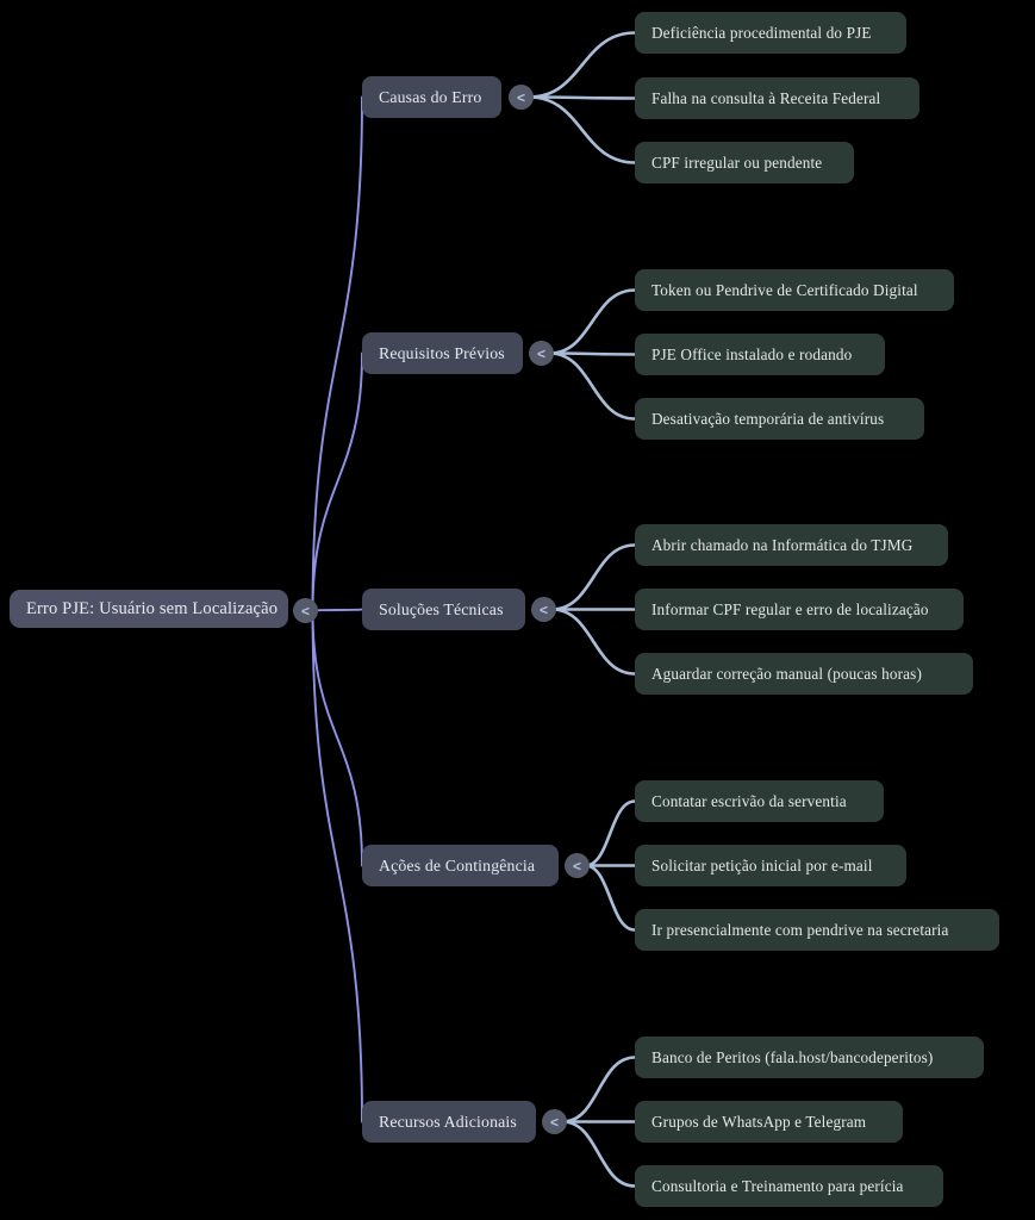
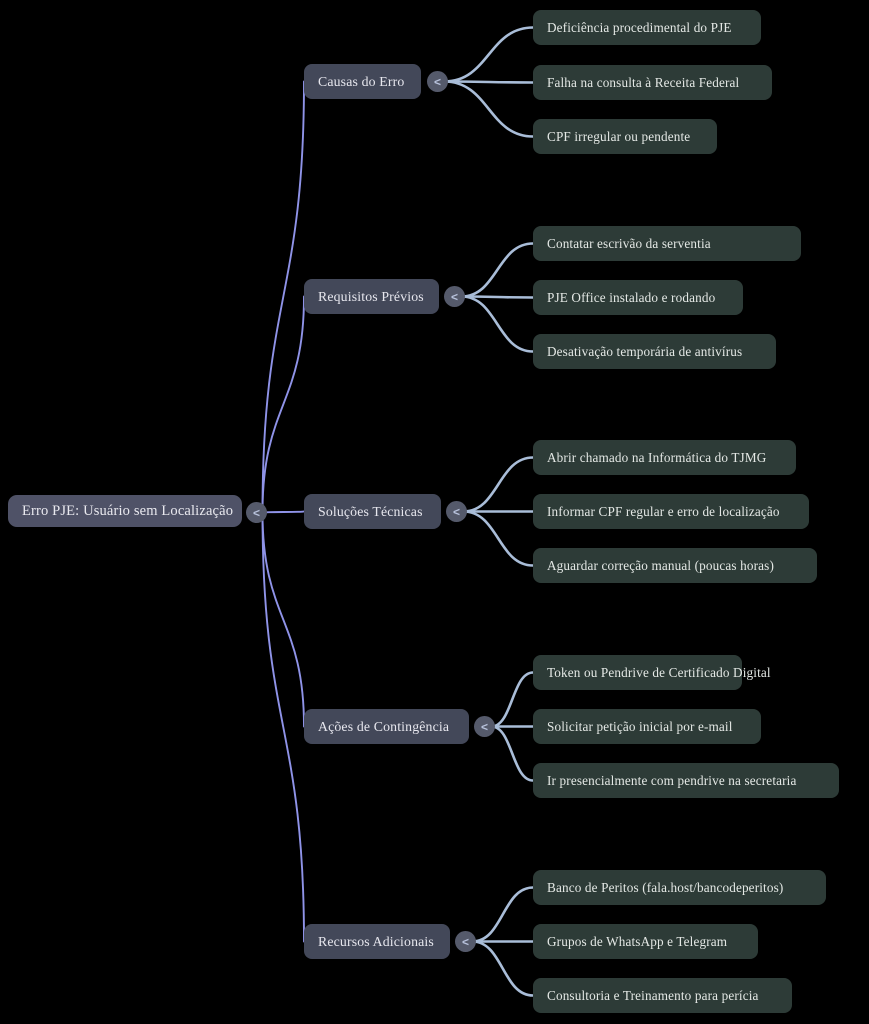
  Erro PJE: Usuário sem Localização
  <
  Causas do Erro
  <
  Deficiência procedimental do PJE
  Falha na consulta à Receita Federal
  CPF irregular ou pendente
  Requisitos Prévios
  <
- Token ou Pendrive de Certificado Digital
+ Contatar escrivão da serventia
  PJE Office instalado e rodando
  Desativação temporária de antivírus
  Soluções Técnicas
  <
  Abrir chamado na Informática do TJMG
  Informar CPF regular e erro de localização
  Aguardar correção manual (poucas horas)
  Ações de Contingência
  <
- Contatar escrivão da serventia
+ Token ou Pendrive de Certificado Digital
  Solicitar petição inicial por e-mail
  Ir presencialmente com pendrive na secretaria
  Recursos Adicionais
  <
  Banco de Peritos (fala.host/bancodeperitos)
  Grupos de WhatsApp e Telegram
  Consultoria e Treinamento para perícia
